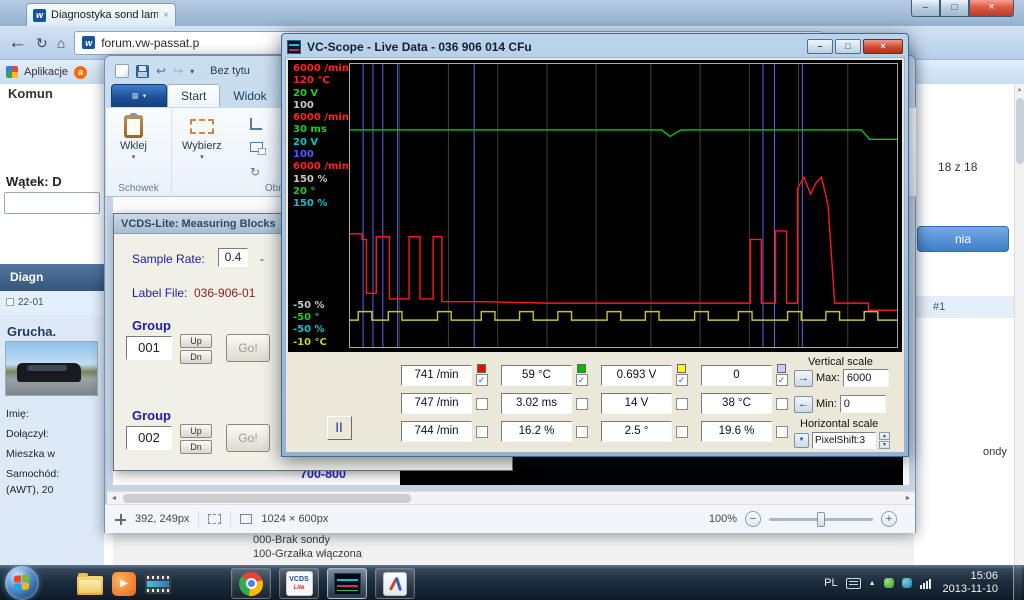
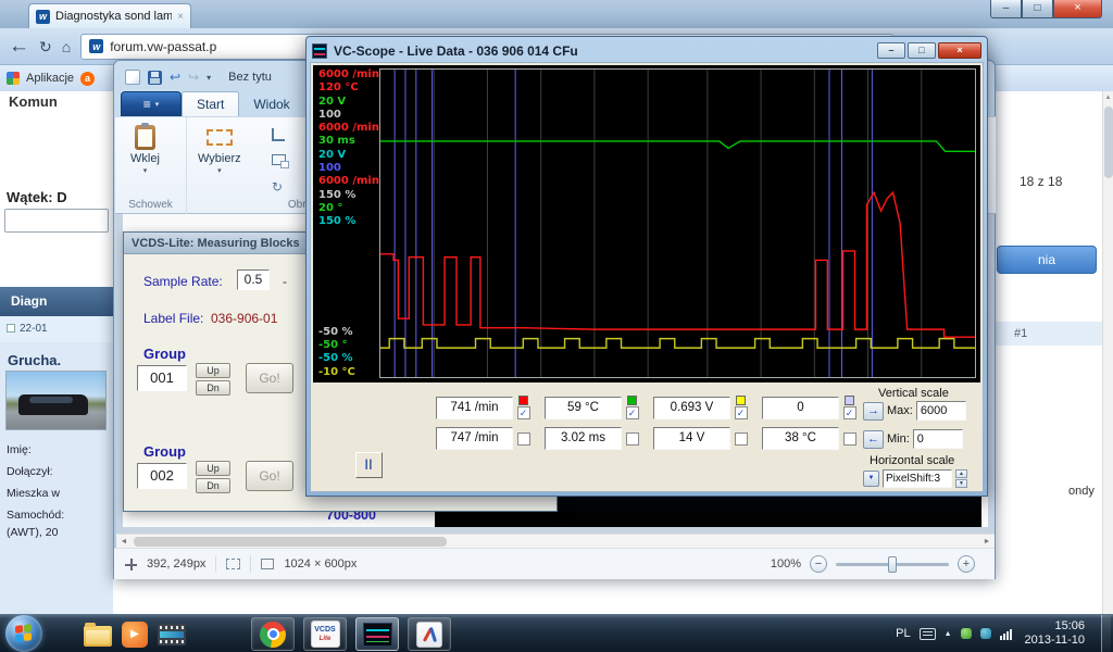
  w
  Diagnostyka sond lam
  ×
  –
  □
  ×
  ←
  ↻
  ⌂
  w
  forum.vw-passat.p
  Aplikacje
  a
  Komun
  Wątek: D
  Diagn
  22-01
  Grucha.
  Imię:
  Dołączył:
  Mieszka w
  Samochód:
  (AWT), 20
  18 z 18
  nia
  #1
  ondy
- 000-Brak sondy
- 100-Grzałka włączona
  ↩
  ↪
  ▾
  Bez tytu
  ≡
  Start
  Widok
  Wklej
  Schowek
  Wybierz
  ↻
  700-800
  392, 249px
  1024 × 600px
  100%
  −
  +
  VCDS-Lite: Measuring Blocks
  Sample Rate:
- 0.4
+ 0.5
  -
  Label File:
  036-906-01
  Group
  001
  Up
  Dn
  Go!
  Group
  002
  Up
  Dn
  Go!
  VC-Scope - Live Data - 036 906 014 CFu
  –
  □
  ×
  6000 /min
  120 °C
  20 V
  100
  6000 /min
  30 ms
  20 V
  100
  6000 /min
  150 %
  20 °
  150 %
  -50 %
  -50 °
  -50 %
  -10 °C
  ||
  741 /min
  ✓
  59 °C
  ✓
  0.693 V
  ✓
  0
  ✓
  747 /min
  3.02 ms
  14 V
  38 °C
- 744 /min
- 16.2 %
- 2.5 °
- 19.6 %
  Vertical scale
  →
  Max:
  6000
  ←
  Min:
  0
  Horizontal scale
  PixelShift:3
  ▶
  PL
  15:06
  2013-11-10
